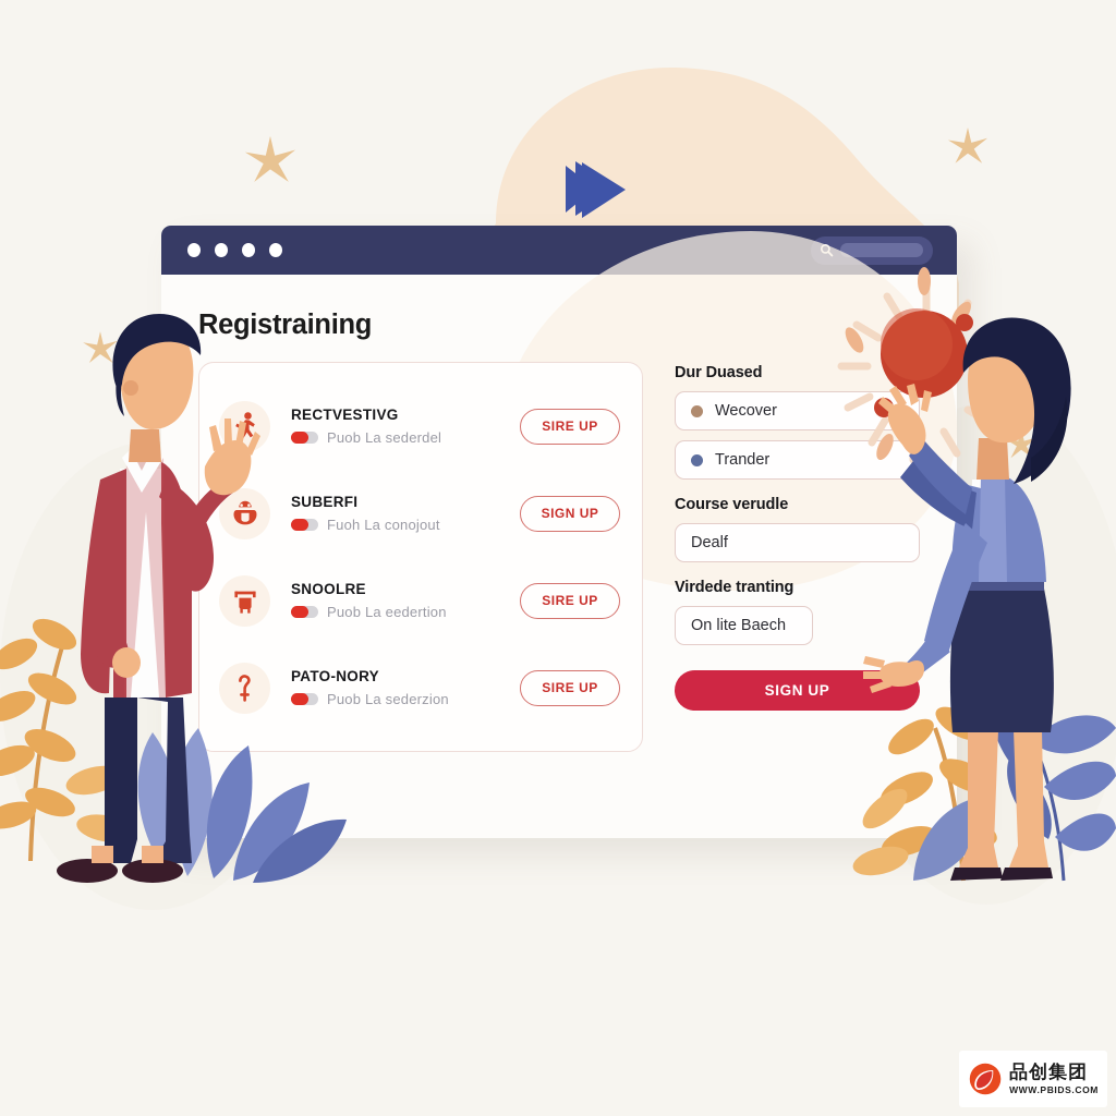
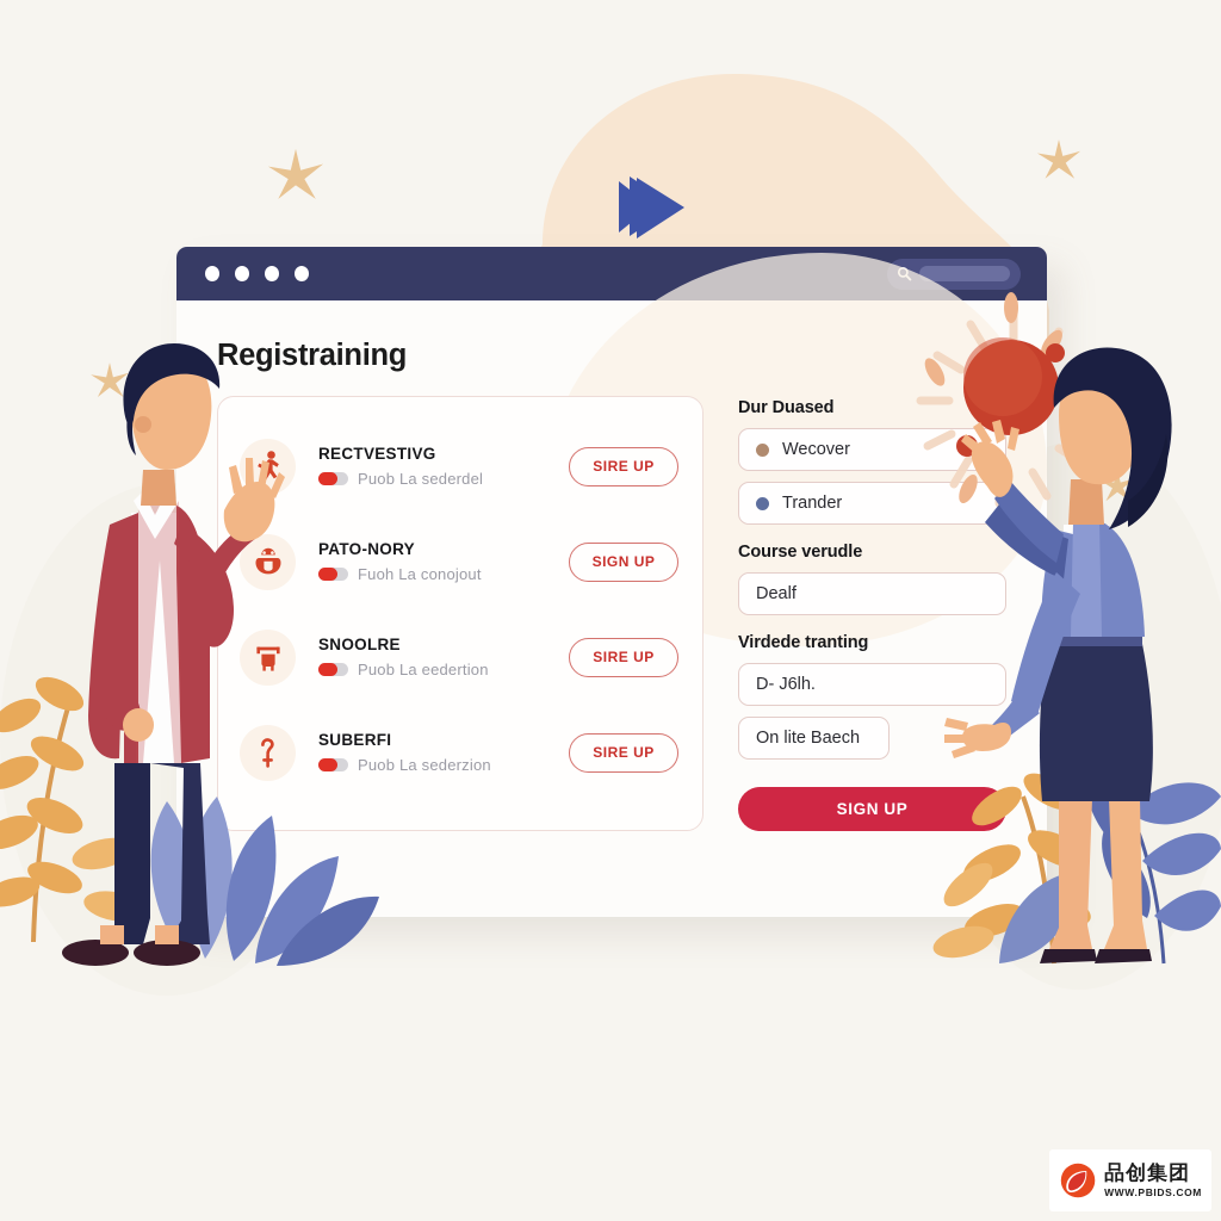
  Registraining
  RECTVESTIVG
  Puob La sederdel
  SIRE UP
- SUBERFI
+ PATO-NORY
  Fuoh La conojout
  SIGN UP
  SNOOLRE
  Puob La eedertion
  SIRE UP
- PATO-NORY
+ SUBERFI
  Puob La sederzion
  SIRE UP
  Dur Duased
  Wecover
  Trander
  Course verudle
  Dealf
  Virdede tranting
+ D- J6lh.
  On lite Baech
  SIGN UP
  品创集团
  WWW.PBIDS.COM
